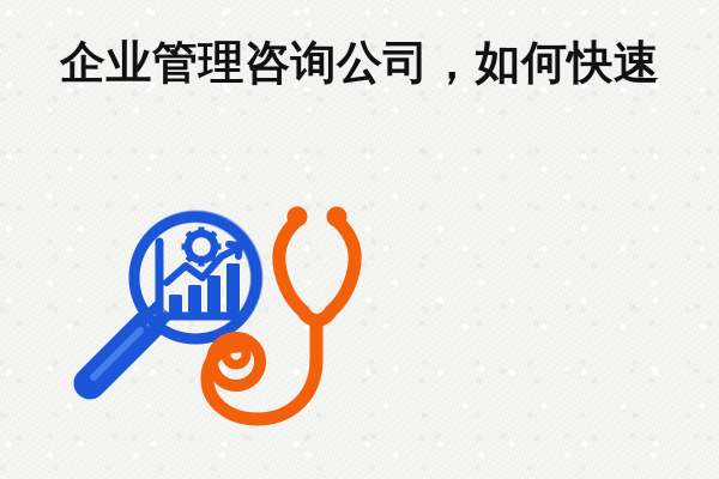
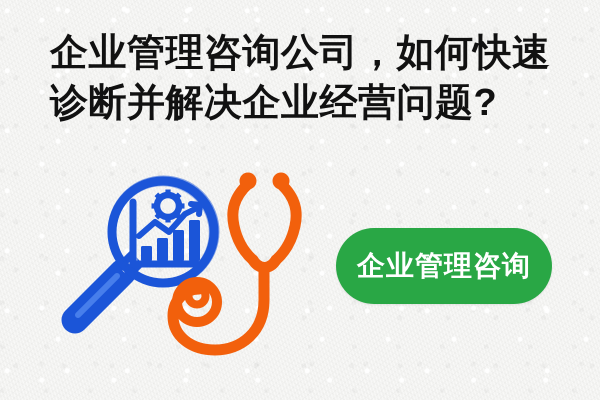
  企业管理咨询公司，如何快速
+ 诊断并解决企业经营问题?
+ 企业管理咨询
